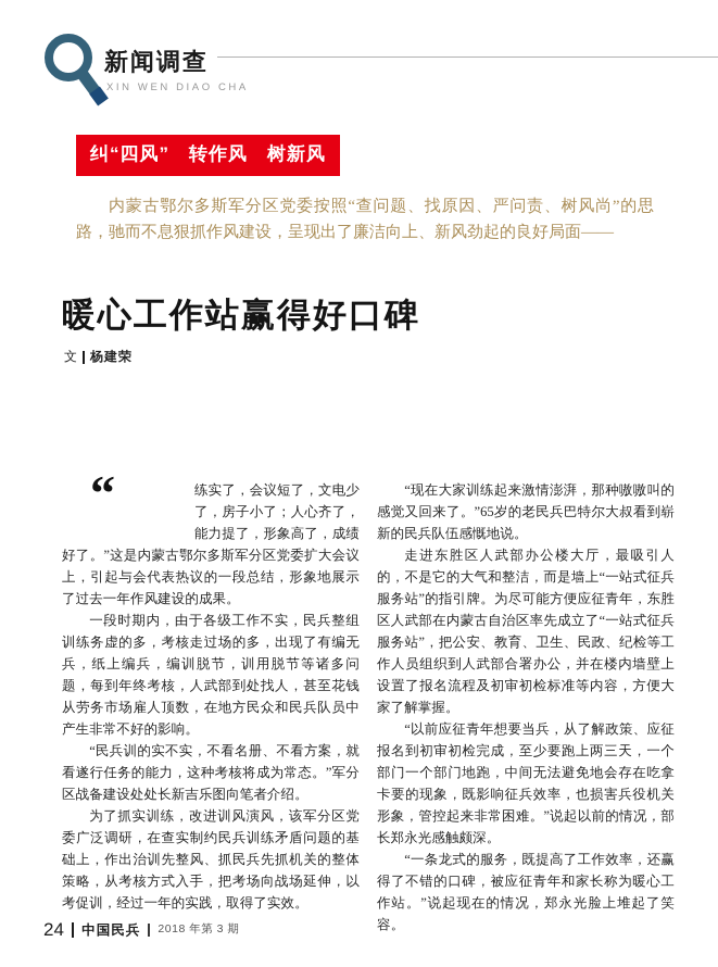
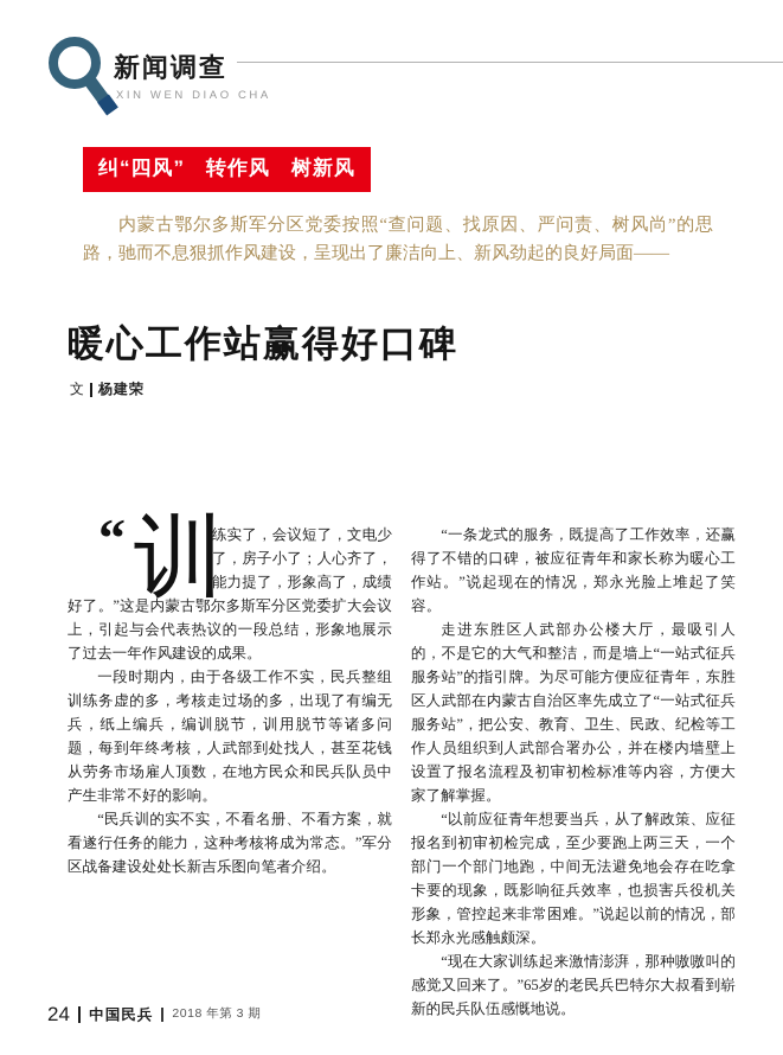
  新闻调查
  XIN WEN DIAO CHA
  纠“四风” 转作风 树新风
  内蒙古鄂尔多斯军分区党委按照“查问题、找原因、严问责、树风尚”的思路，驰而不息狠抓作风建设，呈现出了廉洁向上、新风劲起的良好局面——
  暖心工作站赢得好口碑
  文
  杨建荣
  “
+ 训
  练实了，会议短了，文电少了，房子小了；人心齐了，能力提了，形象高了，成绩好了。”这是内蒙古鄂尔多斯军分区党委扩大会议上，引起与会代表热议的一段总结，形象地展示了过去一年作风建设的成果。
  一段时期内，由于各级工作不实，民兵整组训练务虚的多，考核走过场的多，出现了有编无兵，纸上编兵，编训脱节，训用脱节等诸多问题，每到年终考核，人武部到处找人，甚至花钱从劳务市场雇人顶数，在地方民众和民兵队员中产生非常不好的影响。
  “民兵训的实不实，不看名册、不看方案，就看遂行任务的能力，这种考核将成为常态。”军分区战备建设处处长新吉乐图向笔者介绍。
- 为了抓实训练，改进训风演风，该军分区党委广泛调研，在查实制约民兵训练矛盾问题的基础上，作出治训先整风、抓民兵先抓机关的整体策略，从考核方式入手，把考场向战场延伸，以考促训，经过一年的实践，取得了实效。
- “现在大家训练起来激情澎湃，那种嗷嗷叫的感觉又回来了。”65岁的老民兵巴特尔大叔看到崭新的民兵队伍感慨地说。
+ “一条龙式的服务，既提高了工作效率，还赢得了不错的口碑，被应征青年和家长称为暖心工作站。”说起现在的情况，郑永光脸上堆起了笑容。
  走进东胜区人武部办公楼大厅，最吸引人的，不是它的大气和整洁，而是墙上“一站式征兵服务站”的指引牌。为尽可能方便应征青年，东胜区人武部在内蒙古自治区率先成立了“一站式征兵服务站”，把公安、教育、卫生、民政、纪检等工作人员组织到人武部合署办公，并在楼内墙壁上设置了报名流程及初审初检标准等内容，方便大家了解掌握。
  “以前应征青年想要当兵，从了解政策、应征报名到初审初检完成，至少要跑上两三天，一个部门一个部门地跑，中间无法避免地会存在吃拿卡要的现象，既影响征兵效率，也损害兵役机关形象，管控起来非常困难。”说起以前的情况，部长郑永光感触颇深。
- “一条龙式的服务，既提高了工作效率，还赢得了不错的口碑，被应征青年和家长称为暖心工作站。”说起现在的情况，郑永光脸上堆起了笑容。
+ “现在大家训练起来激情澎湃，那种嗷嗷叫的感觉又回来了。”65岁的老民兵巴特尔大叔看到崭新的民兵队伍感慨地说。
  24
  中国民兵
  2018 年第 3 期
